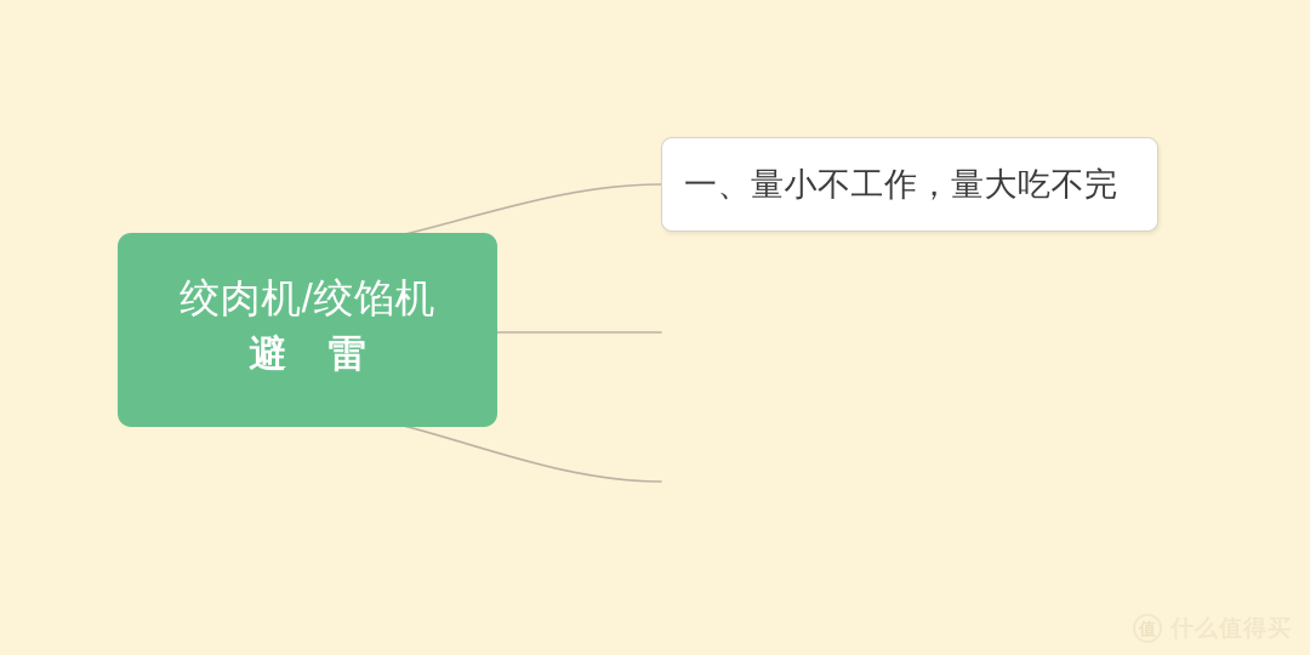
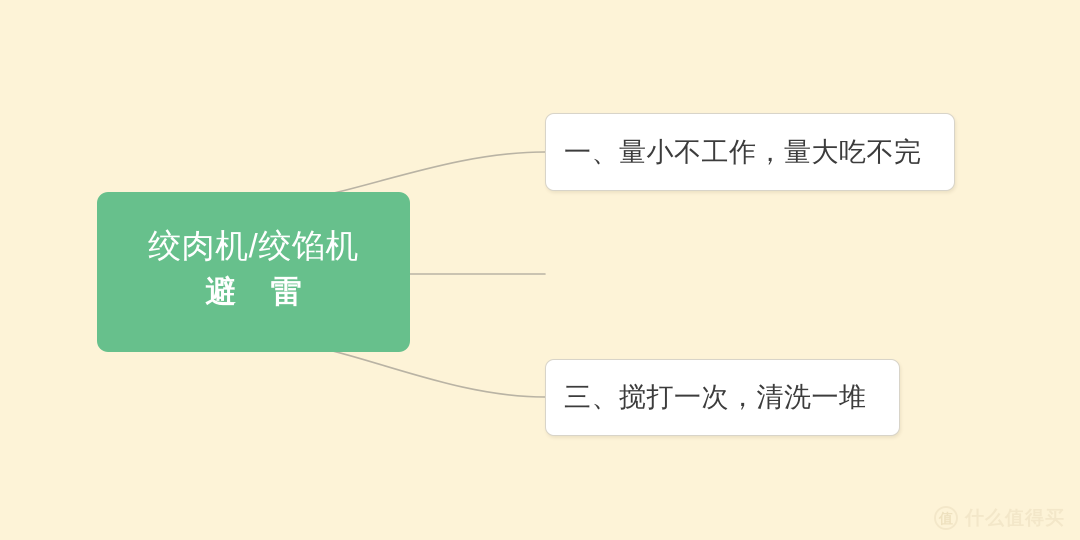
  绞肉机/绞馅机
  避 雷
  一、量小不工作，量大吃不完
+ 三、搅打一次，清洗一堆
  值
